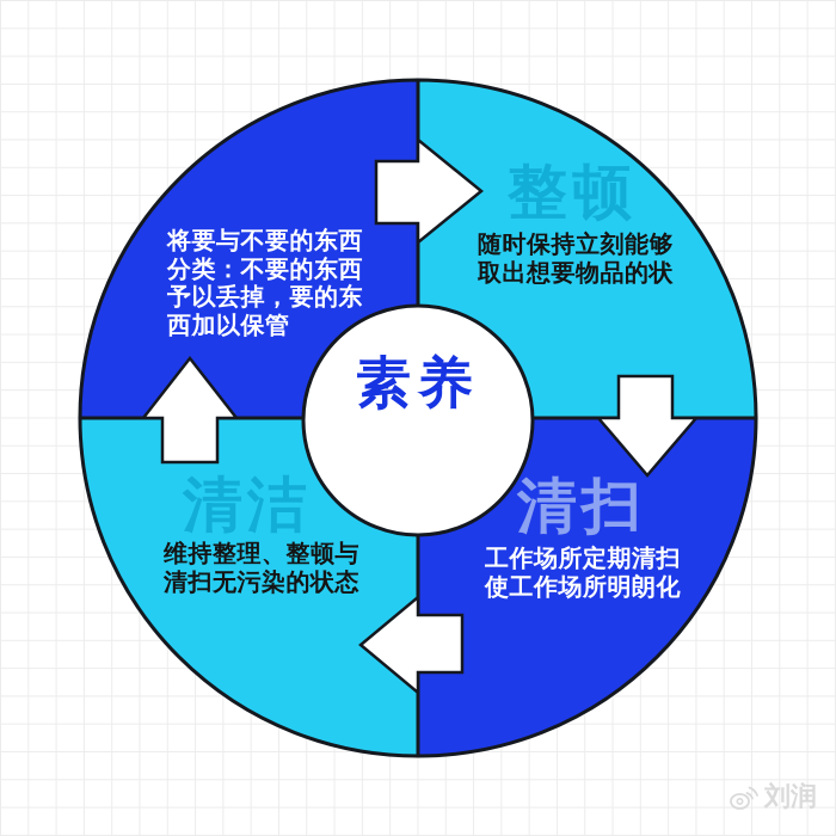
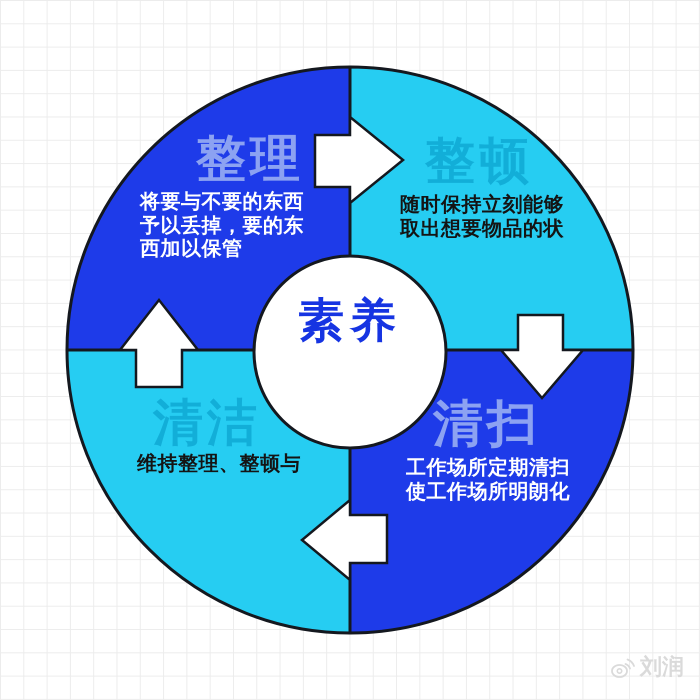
+ 整理
  整顿
  清扫
  清洁
  将要与不要的东西
- 分类：不要的东西
  予以丢掉，要的东
  西加以保管
  随时保持立刻能够
  取出想要物品的状
  工作场所定期清扫
  使工作场所明朗化
  维持整理、整顿与
- 清扫无污染的状态
  素养
  刘润
